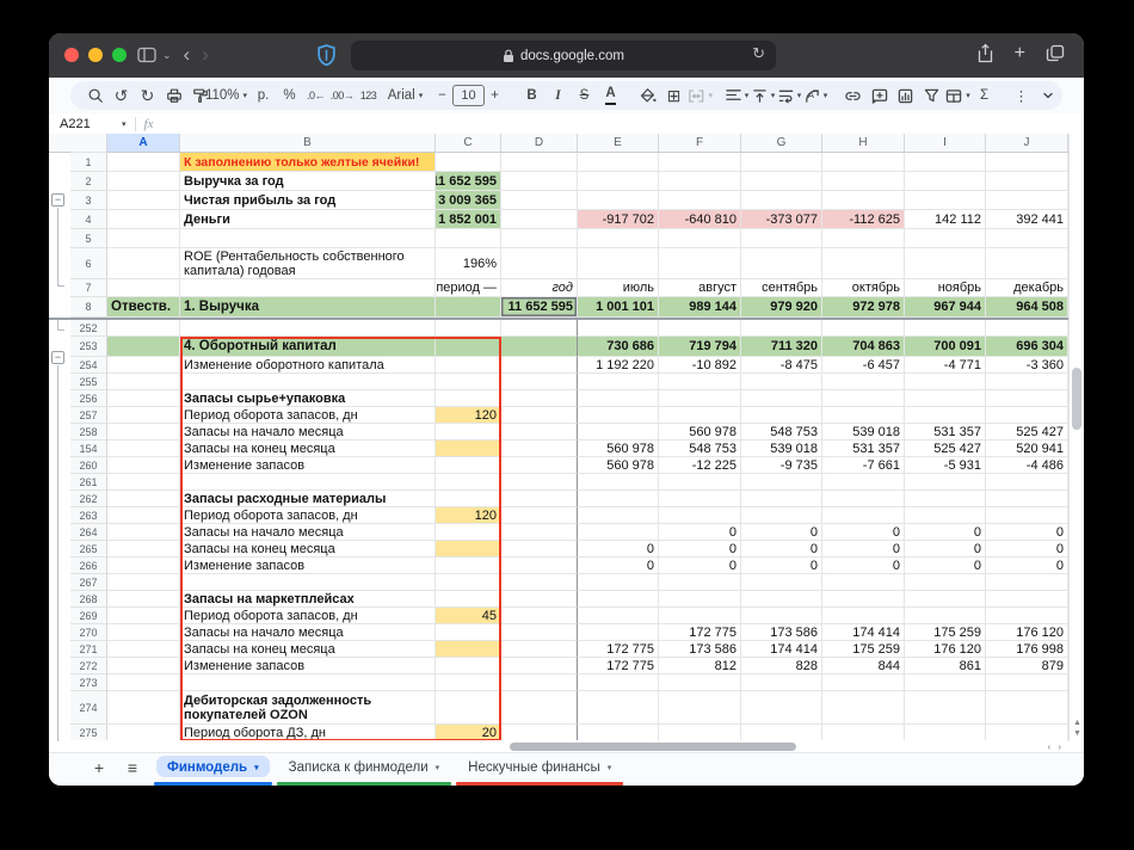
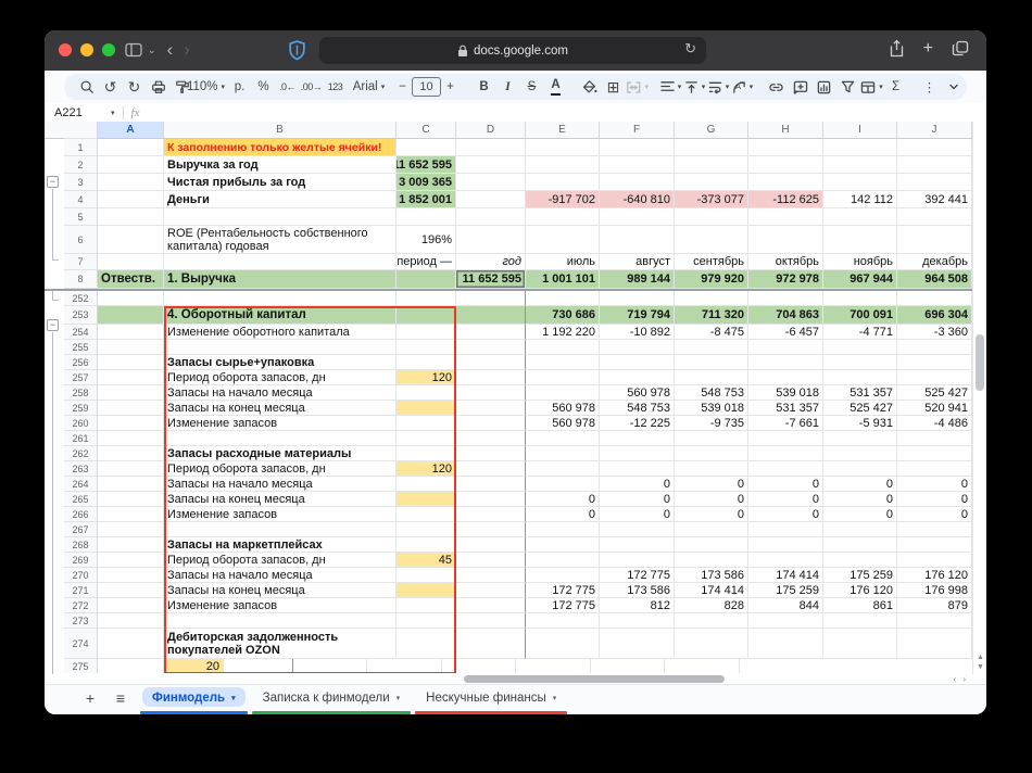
  ⌄
  ‹
  ›
  docs.google.com
  ↻
  +
  ↺
  ↻
  110%
  р.
  %
  .0←
  .00→
  123
  Arial
  −
  10
  +
  B
  I
  S
  A
  ⊞
  A
  Σ
  ⋮
  A221
  fx
  −
  −
  A
  B
  C
  D
  E
  F
  G
  H
  I
  J
  1
  К заполнению только желтые ячейки!
  2
  Выручка за год
  11 652 595
  3
  Чистая прибыль за год
  3 009 365
  4
  Деньги
  1 852 001
  -917 702
  -640 810
  -373 077
  -112 625
  142 112
  392 441
  5
  6
  ROE (Рентабельность собственного капитала) годовая
  196%
  7
  период —
  год
  июль
  август
  сентябрь
  октябрь
  ноябрь
  декабрь
  8
  Отвеств.
  1. Выручка
  11 652 595
  1 001 101
  989 144
  979 920
  972 978
  967 944
  964 508
  252
  253
  4. Оборотный капитал
  730 686
  719 794
  711 320
  704 863
  700 091
  696 304
  254
  Изменение оборотного капитала
  1 192 220
  -10 892
  -8 475
  -6 457
  -4 771
  -3 360
  255
  256
  Запасы сырье+упаковка
  257
  Период оборота запасов, дн
  120
  258
  Запасы на начало месяца
  560 978
  548 753
  539 018
  531 357
  525 427
- 154
+ 259
  Запасы на конец месяца
  560 978
  548 753
  539 018
  531 357
  525 427
  520 941
  260
  Изменение запасов
  560 978
  -12 225
  -9 735
  -7 661
  -5 931
  -4 486
  261
  262
  Запасы расходные материалы
  263
  Период оборота запасов, дн
  120
  264
  Запасы на начало месяца
  0
  0
  0
  0
  0
  265
  Запасы на конец месяца
  0
  0
  0
  0
  0
  0
  266
  Изменение запасов
  0
  0
  0
  0
  0
  0
  267
  268
  Запасы на маркетплейсах
  269
  Период оборота запасов, дн
  45
  270
  Запасы на начало месяца
  172 775
  173 586
  174 414
  175 259
  176 120
  271
  Запасы на конец месяца
  172 775
  173 586
  174 414
  175 259
  176 120
  176 998
  272
  Изменение запасов
  172 775
  812
  828
  844
  861
  879
  273
  274
  Дебиторская задолженность покупателей OZON
  275
- Период оборота ДЗ, дн
  20
  ‹ ›
  +
  ≡
  Финмодель
  Записка к финмодели
  Нескучные финансы
